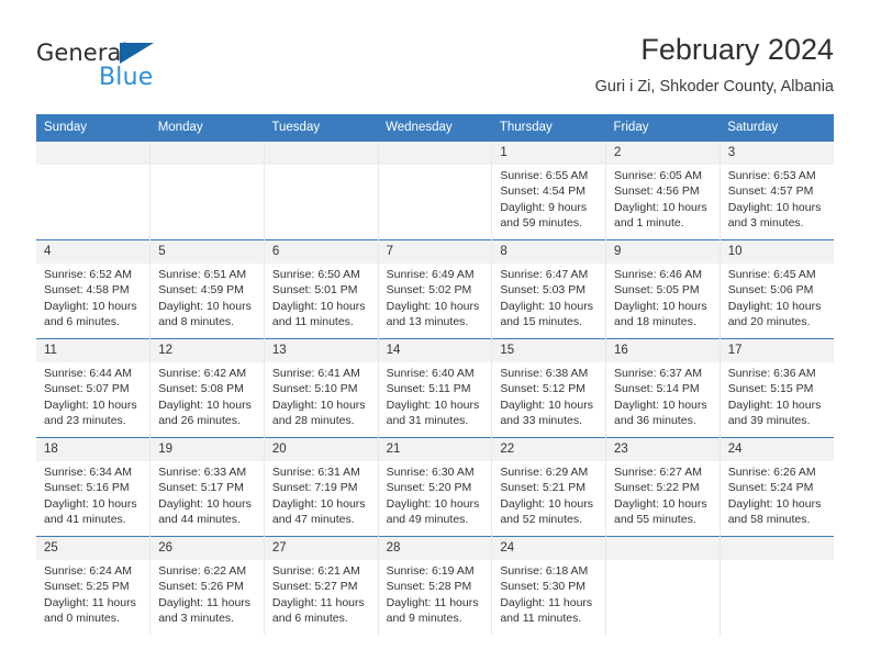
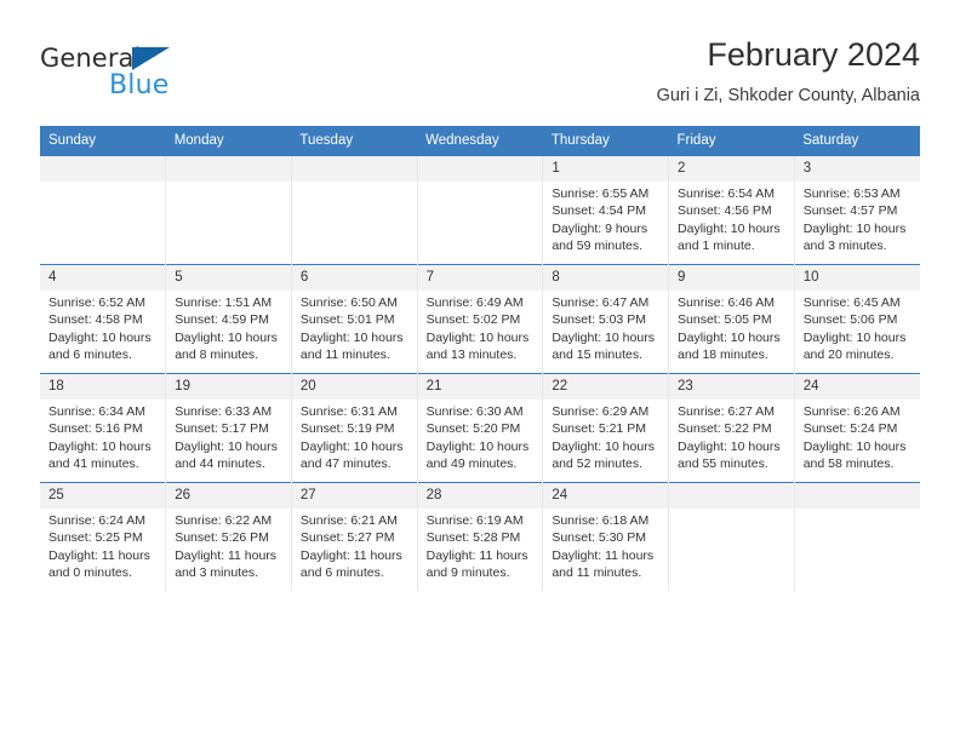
  General
  Blue
  February 2024
  Guri i Zi, Shkoder County, Albania
  Sunday	Monday	Tuesday	Wednesday	Thursday	Friday	Saturday
- 				1Sunrise: 6:55 AMSunset: 4:54 PMDaylight: 9 hoursand 59 minutes.	2Sunrise: 6:05 AMSunset: 4:56 PMDaylight: 10 hoursand 1 minute.	3Sunrise: 6:53 AMSunset: 4:57 PMDaylight: 10 hoursand 3 minutes.
+ 				1Sunrise: 6:55 AMSunset: 4:54 PMDaylight: 9 hoursand 59 minutes.	2Sunrise: 6:54 AMSunset: 4:56 PMDaylight: 10 hoursand 1 minute.	3Sunrise: 6:53 AMSunset: 4:57 PMDaylight: 10 hoursand 3 minutes.
- 4Sunrise: 6:52 AMSunset: 4:58 PMDaylight: 10 hoursand 6 minutes.	5Sunrise: 6:51 AMSunset: 4:59 PMDaylight: 10 hoursand 8 minutes.	6Sunrise: 6:50 AMSunset: 5:01 PMDaylight: 10 hoursand 11 minutes.	7Sunrise: 6:49 AMSunset: 5:02 PMDaylight: 10 hoursand 13 minutes.	8Sunrise: 6:47 AMSunset: 5:03 PMDaylight: 10 hoursand 15 minutes.	9Sunrise: 6:46 AMSunset: 5:05 PMDaylight: 10 hoursand 18 minutes.	10Sunrise: 6:45 AMSunset: 5:06 PMDaylight: 10 hoursand 20 minutes.
+ 4Sunrise: 6:52 AMSunset: 4:58 PMDaylight: 10 hoursand 6 minutes.	5Sunrise: 1:51 AMSunset: 4:59 PMDaylight: 10 hoursand 8 minutes.	6Sunrise: 6:50 AMSunset: 5:01 PMDaylight: 10 hoursand 11 minutes.	7Sunrise: 6:49 AMSunset: 5:02 PMDaylight: 10 hoursand 13 minutes.	8Sunrise: 6:47 AMSunset: 5:03 PMDaylight: 10 hoursand 15 minutes.	9Sunrise: 6:46 AMSunset: 5:05 PMDaylight: 10 hoursand 18 minutes.	10Sunrise: 6:45 AMSunset: 5:06 PMDaylight: 10 hoursand 20 minutes.
- 11Sunrise: 6:44 AMSunset: 5:07 PMDaylight: 10 hoursand 23 minutes.	12Sunrise: 6:42 AMSunset: 5:08 PMDaylight: 10 hoursand 26 minutes.	13Sunrise: 6:41 AMSunset: 5:10 PMDaylight: 10 hoursand 28 minutes.	14Sunrise: 6:40 AMSunset: 5:11 PMDaylight: 10 hoursand 31 minutes.	15Sunrise: 6:38 AMSunset: 5:12 PMDaylight: 10 hoursand 33 minutes.	16Sunrise: 6:37 AMSunset: 5:14 PMDaylight: 10 hoursand 36 minutes.	17Sunrise: 6:36 AMSunset: 5:15 PMDaylight: 10 hoursand 39 minutes.
- 18Sunrise: 6:34 AMSunset: 5:16 PMDaylight: 10 hoursand 41 minutes.	19Sunrise: 6:33 AMSunset: 5:17 PMDaylight: 10 hoursand 44 minutes.	20Sunrise: 6:31 AMSunset: 7:19 PMDaylight: 10 hoursand 47 minutes.	21Sunrise: 6:30 AMSunset: 5:20 PMDaylight: 10 hoursand 49 minutes.	22Sunrise: 6:29 AMSunset: 5:21 PMDaylight: 10 hoursand 52 minutes.	23Sunrise: 6:27 AMSunset: 5:22 PMDaylight: 10 hoursand 55 minutes.	24Sunrise: 6:26 AMSunset: 5:24 PMDaylight: 10 hoursand 58 minutes.
+ 18Sunrise: 6:34 AMSunset: 5:16 PMDaylight: 10 hoursand 41 minutes.	19Sunrise: 6:33 AMSunset: 5:17 PMDaylight: 10 hoursand 44 minutes.	20Sunrise: 6:31 AMSunset: 5:19 PMDaylight: 10 hoursand 47 minutes.	21Sunrise: 6:30 AMSunset: 5:20 PMDaylight: 10 hoursand 49 minutes.	22Sunrise: 6:29 AMSunset: 5:21 PMDaylight: 10 hoursand 52 minutes.	23Sunrise: 6:27 AMSunset: 5:22 PMDaylight: 10 hoursand 55 minutes.	24Sunrise: 6:26 AMSunset: 5:24 PMDaylight: 10 hoursand 58 minutes.
  25Sunrise: 6:24 AMSunset: 5:25 PMDaylight: 11 hoursand 0 minutes.	26Sunrise: 6:22 AMSunset: 5:26 PMDaylight: 11 hoursand 3 minutes.	27Sunrise: 6:21 AMSunset: 5:27 PMDaylight: 11 hoursand 6 minutes.	28Sunrise: 6:19 AMSunset: 5:28 PMDaylight: 11 hoursand 9 minutes.	24Sunrise: 6:18 AMSunset: 5:30 PMDaylight: 11 hoursand 11 minutes.
